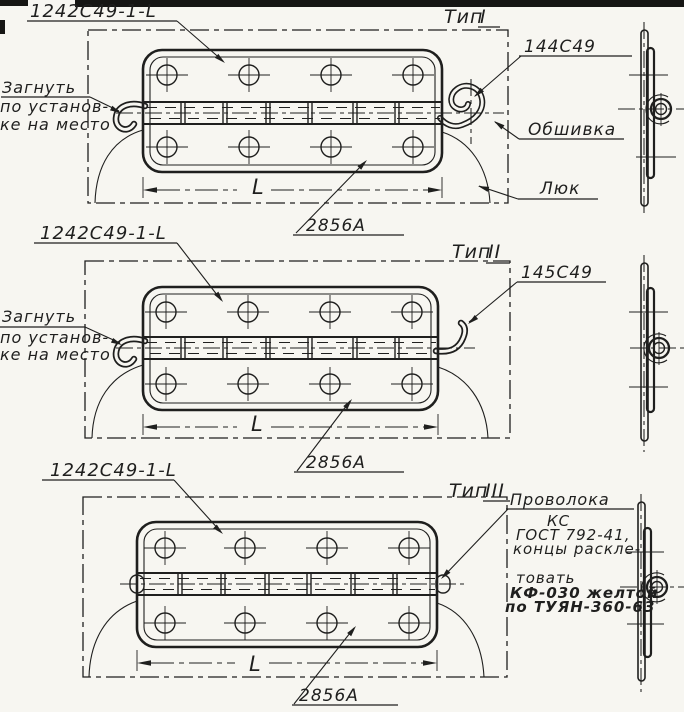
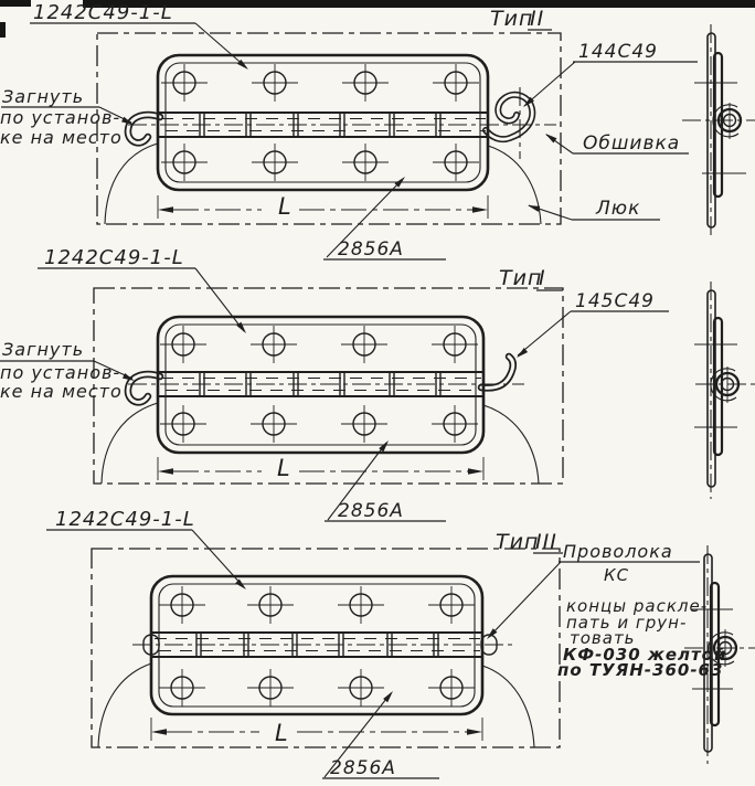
  1242С49-1-L
  Тип
- I
+ II
  144С49
  Обшивка
  Люк
  Загнуть
  по установ-
  ке на место
  L
  2856А
  1242С49-1-L
  Тип
- II
+ I
  145С49
  Загнуть
  по установ-
  ке на место
  L
  2856А
  1242С49-1-L
  Тип
  III
  Проволока
  КС
- ГОСТ 792-41,
  концы раскле
+ пать и грун-
  товать
  КФ-030 желтй
  по ТУЯН-360-3
  L
  2856А
